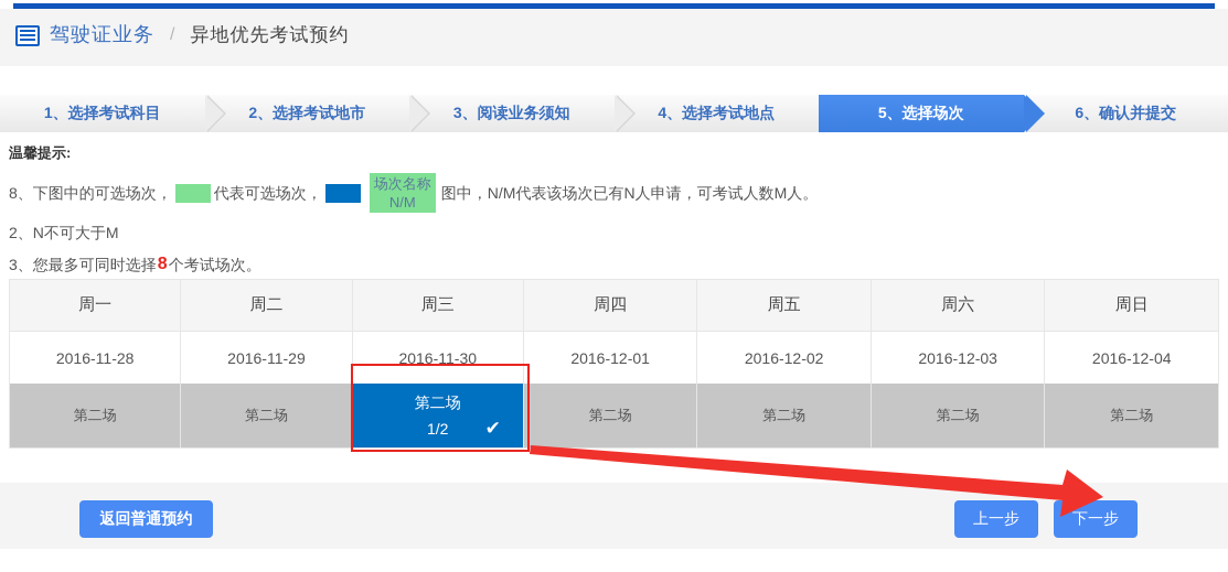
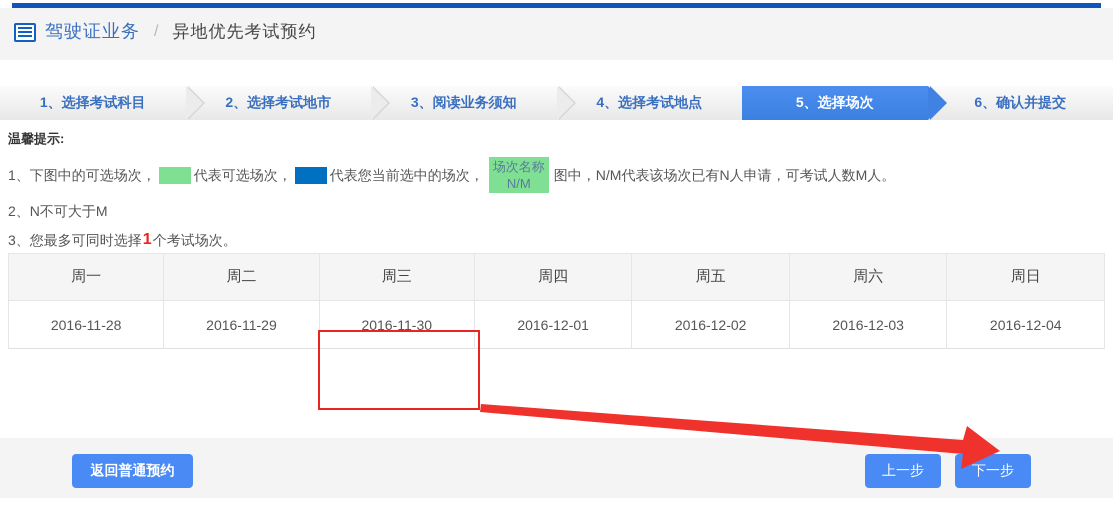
  驾驶证业务
  /
  异地优先考试预约
  1、选择考试科目
  2、选择考试地市
  3、阅读业务须知
  4、选择考试地点
  5、选择场次
  6、确认并提交
  温馨提示:
- 8、下图中的可选场次，
+ 1、下图中的可选场次，
  代表可选场次，
+ 代表您当前选中的场次，
  场次名称
  N/M
  图中，N/M代表该场次已有N人申请，可考试人数M人。
  2、N不可大于M
  3、您最多可同时选择
- 8
+ 1
  个考试场次。
  周一	周二	周三	周四	周五	周六	周日
  2016-11-28	2016-11-29	2016-11-30	2016-12-01	2016-12-02	2016-12-03	2016-12-04
- 第二场	第二场	第二场 1/2 ✔	第二场	第二场	第二场	第二场
  返回普通预约
  上一步
  下一步
